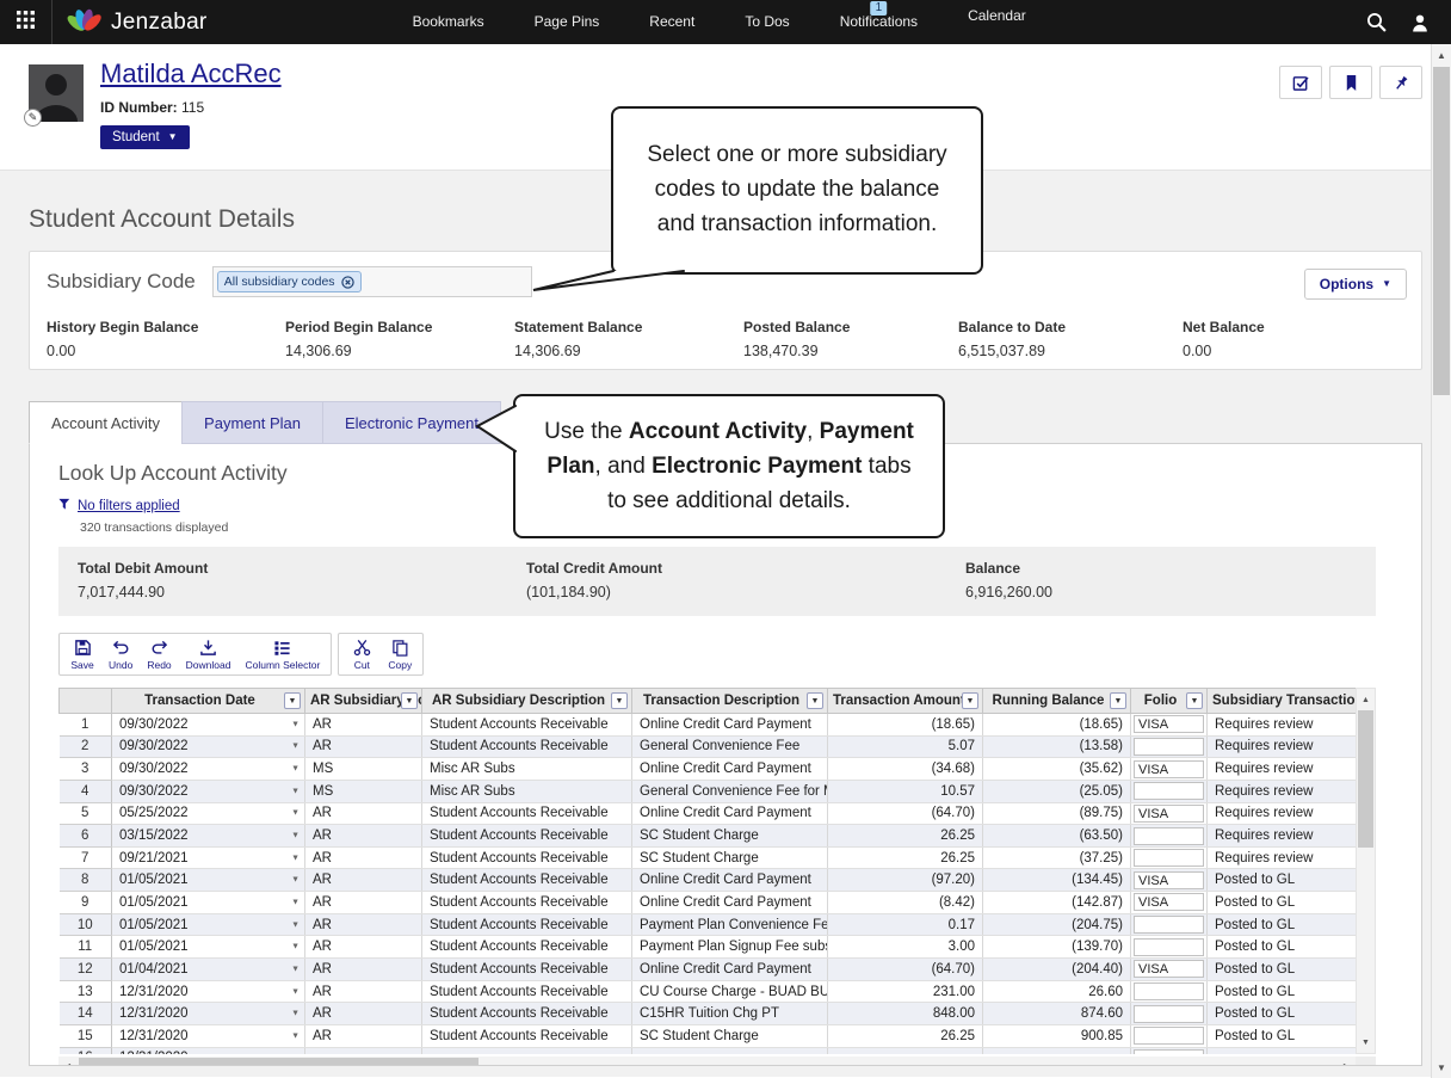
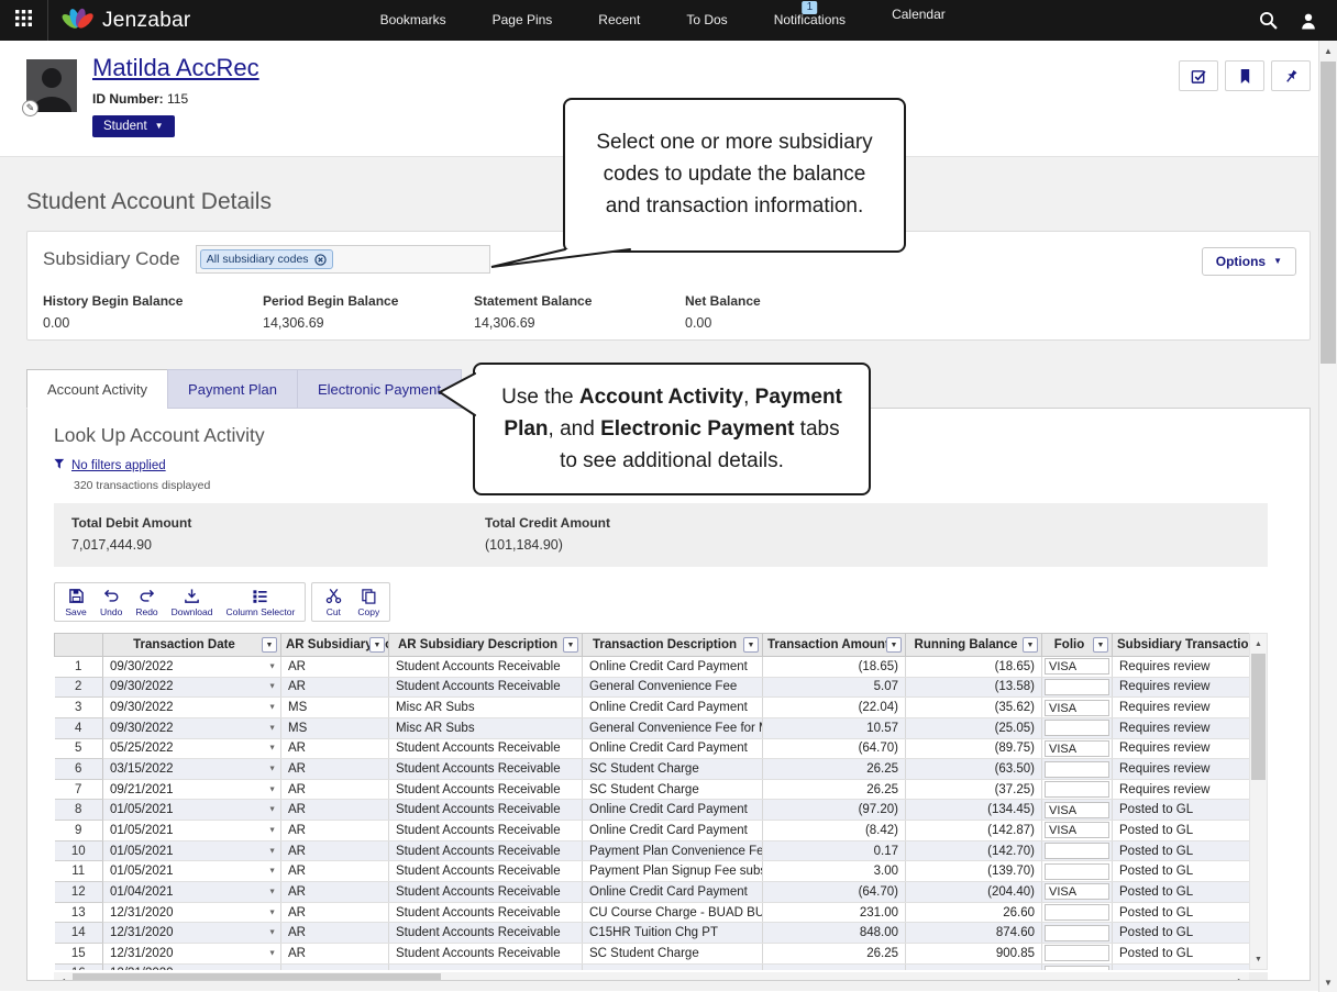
  Jenzabar
  Bookmarks
  Page Pins
  Recent
  To Dos
  1
  Notifications
  Calendar
  ✎
  Matilda AccRec
  ID Number: 115
  Student
  ▼
  Student Account Details
  Subsidiary Code
  All subsidiary codes
  Options
  ▼
  History Begin Balance
  0.00
  Period Begin Balance
  14,306.69
  Statement Balance
  14,306.69
- Posted Balance
- 138,470.39
- Balance to Date
- 6,515,037.89
  Net Balance
  0.00
  Account Activity
  Payment Plan
  Electronic Payment
  Look Up Account Activity
  No filters applied
  320 transactions displayed
  Total Debit Amount
  7,017,444.90
  Total Credit Amount
  (101,184.90)
- Balance
- 6,916,260.00
  Save
  Undo
  Redo
  Download
  Column Selector
  Cut
  Copy
  	Transaction Date	AR Subsidiar	AR Subsidiary Description	Transaction Description	Transaction Amoun	Running Balance	Folio	Subsidiary Transactio
  1	09/30/2022	AR	Student Accounts Receivable	Online Credit Card Payment	(18.65)	(18.65)	VISA	Requires review
  2	09/30/2022	AR	Student Accounts Receivable	General Convenience Fee	5.07	(13.58)		Requires review
- 3	09/30/2022	MS	Misc AR Subs	Online Credit Card Payment	(34.68)	(35.62)	VISA	Requires review
+ 3	09/30/2022	MS	Misc AR Subs	Online Credit Card Payment	(22.04)	(35.62)	VISA	Requires review
  4	09/30/2022	MS	Misc AR Subs	General Convenience Fee for	10.57	(25.05)		Requires review
  5	05/25/2022	AR	Student Accounts Receivable	Online Credit Card Payment	(64.70)	(89.75)	VISA	Requires review
  6	03/15/2022	AR	Student Accounts Receivable	SC Student Charge	26.25	(63.50)		Requires review
  7	09/21/2021	AR	Student Accounts Receivable	SC Student Charge	26.25	(37.25)		Requires review
  8	01/05/2021	AR	Student Accounts Receivable	Online Credit Card Payment	(97.20)	(134.45)	VISA	Posted to GL
  9	01/05/2021	AR	Student Accounts Receivable	Online Credit Card Payment	(8.42)	(142.87)	VISA	Posted to GL
- 10	01/05/2021	AR	Student Accounts Receivable	Payment Plan Convenience Fe	0.17	(204.75)		Posted to GL
+ 10	01/05/2021	AR	Student Accounts Receivable	Payment Plan Convenience Fe	0.17	(142.70)		Posted to GL
  11	01/05/2021	AR	Student Accounts Receivable	Payment Plan Signup Fee sub	3.00	(139.70)		Posted to GL
  12	01/04/2021	AR	Student Accounts Receivable	Online Credit Card Payment	(64.70)	(204.40)	VISA	Posted to GL
  13	12/31/2020	AR	Student Accounts Receivable	CU Course Charge - BUAD BU	231.00	26.60		Posted to GL
  14	12/31/2020	AR	Student Accounts Receivable	C15HR Tuition Chg PT	848.00	874.60		Posted to GL
  15	12/31/2020	AR	Student Accounts Receivable	SC Student Charge	26.25	900.85		Posted to GL
  ▲
  ▼
  Select one or more subsidiary codes to update the balance and transaction information.
  Use the Account Activity, Payment Plan, and Electronic Payment tabs to see additional details.
